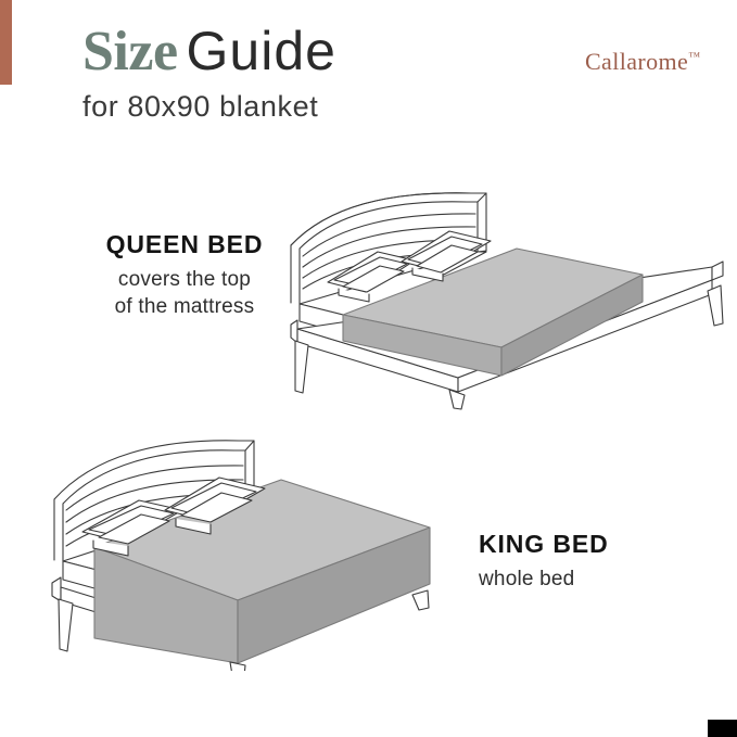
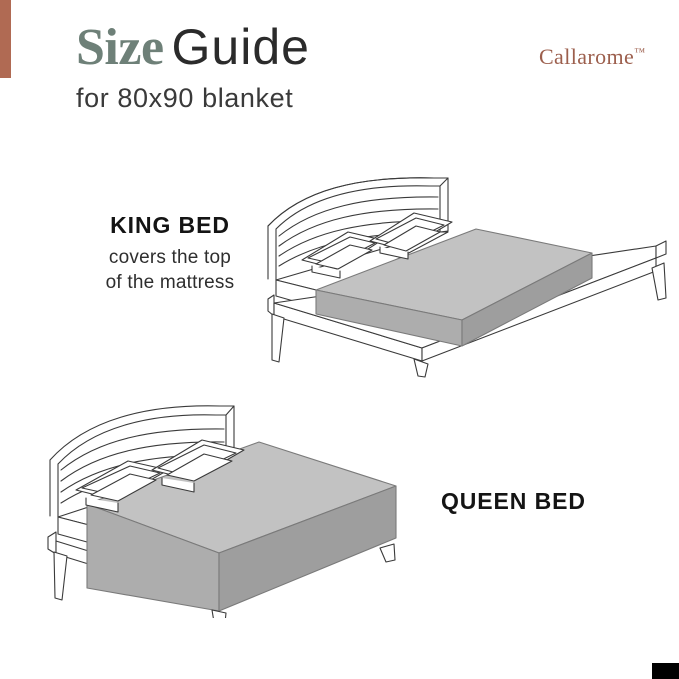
  Size Guide
  for 80x90 blanket
  Callarome™
- QUEEN BED
+ KING BED
  covers the top
  of the mattress
- KING BED
+ QUEEN BED
- whole bed
